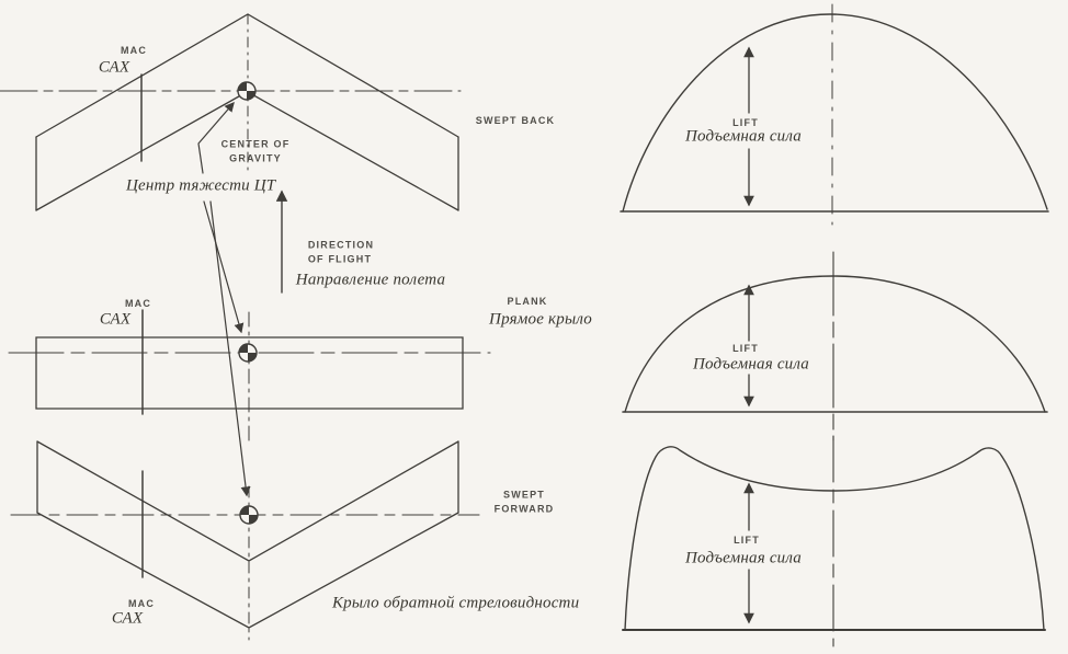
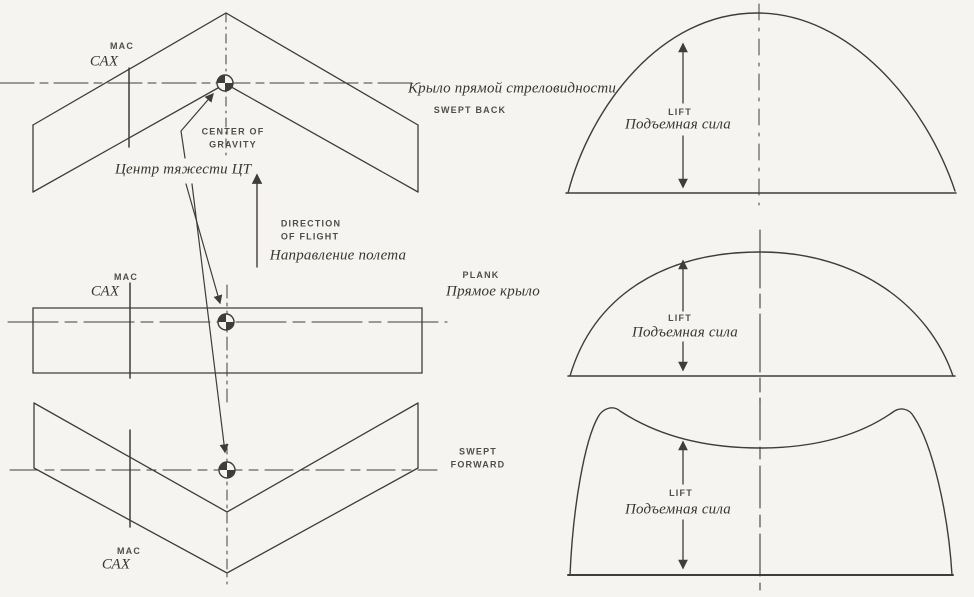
  MAC
  САХ
+ Крыло прямой стреловидности
  SWEPT BACK
  CENTER OF
  GRAVITY
  Центр тяжести ЦТ
  DIRECTION
  OF FLIGHT
  Направление полета
  MAC
  САХ
  PLANK
  Прямое крыло
  SWEPT
  FORWARD
  MAC
  САХ
- Крыло обратной стреловидности
  LIFT
  Подъемная сила
  LIFT
  Подъемная сила
  LIFT
  Подъемная сила
